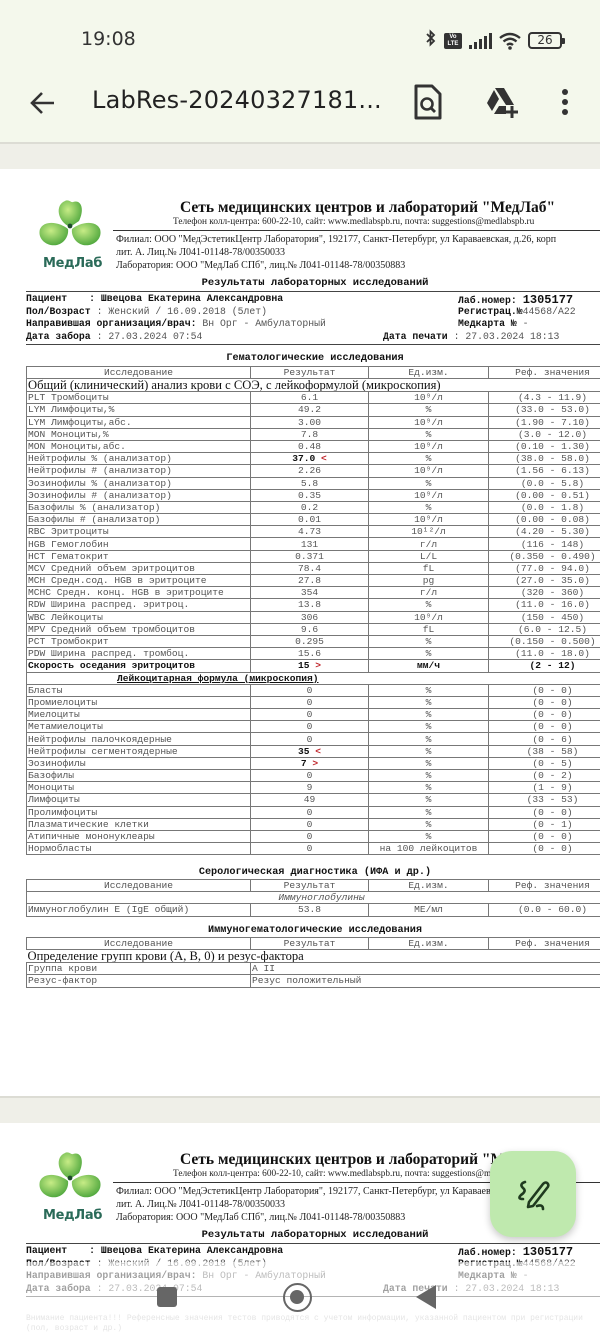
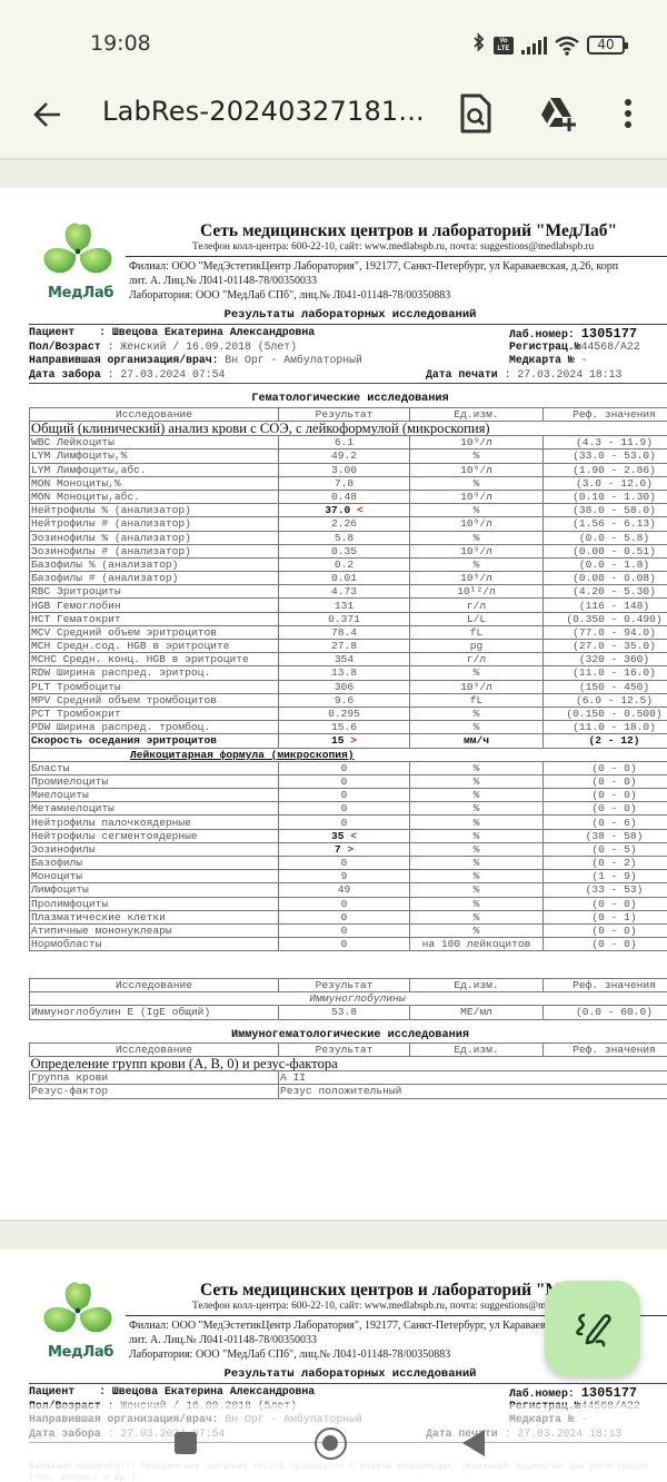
  19:08
- 26
+ 40
  LabRes-20240327181...
  МедЛаб
  Сеть медицинских центров и лабораторий "МедЛаб"
  Телефон колл-центра: 600-22-10, сайт: www.medlabspb.ru, почта: suggestions@medlabspb.ru
  Филиал: ООО "МедЭстетикЦентр Лаборатория", 192177, Санкт-Петербург, ул Караваевская, д.26, корп
  лит. А. Лиц.№ Л041-01148-78/00350033
  Лаборатория: ООО "МедЛаб СПб", лиц.№ Л041-01148-78/00350883
  Результаты лабораторных исследований
  Пациент : Швецова Екатерина Александровна
  Лаб.номер: 1305177
  Пол/Возраст : Женский / 16.09.2018 (5лет)
  Регистрац.№44568/А22
  Направившая организация/врач: Вн Орг - Амбулаторный
  Медкарта № -
  Дата забора : 27.03.2024 07:54
  Дата печати : 27.03.2024 18:13
  Гематологические исследования
  Исследование	Результат	Ед.изм.	Реф. значения
  Общий (клинический) анализ крови с СОЭ, с лейкоформулой (микроскопия)
- PLT Тромбоциты	6.1	10⁹/л	(4.3 - 11.9)
+ WBC Лейкоциты	6.1	10⁹/л	(4.3 - 11.9)
  LYM Лимфоциты,%	49.2	%	(33.0 - 53.0)
- LYM Лимфоциты,абс.	3.00	10⁹/л	(1.90 - 7.10)
+ LYM Лимфоциты,абс.	3.00	10⁹/л	(1.90 - 2.86)
  MON Моноциты,%	7.8	%	(3.0 - 12.0)
  MON Моноциты,абс.	0.48	10⁹/л	(0.10 - 1.30)
  Нейтрофилы % (анализатор)	37.0 <	%	(38.0 - 58.0)
  Нейтрофилы # (анализатор)	2.26	10⁹/л	(1.56 - 6.13)
  Эозинофилы % (анализатор)	5.8	%	(0.0 - 5.8)
  Эозинофилы # (анализатор)	0.35	10⁹/л	(0.00 - 0.51)
  Базофилы % (анализатор)	0.2	%	(0.0 - 1.8)
  Базофилы # (анализатор)	0.01	10⁹/л	(0.00 - 0.08)
  RBC Эритроциты	4.73	10¹²/л	(4.20 - 5.30)
  HGB Гемоглобин	131	г/л	(116 - 148)
  HCT Гематокрит	0.371	L/L	(0.350 - 0.490)
  MCV Средний объем эритроцитов	78.4	fL	(77.0 - 94.0)
  MCH Средн.сод. HGB в эритроците	27.8	pg	(27.0 - 35.0)
  MCHC Средн. конц. HGB в эритроците	354	г/л	(320 - 360)
  RDW Ширина распред. эритроц.	13.8	%	(11.0 - 16.0)
- WBC Лейкоциты	306	10⁹/л	(150 - 450)
+ PLT Тромбоциты	306	10⁹/л	(150 - 450)
  MPV Средний объем тромбоцитов	9.6	fL	(6.0 - 12.5)
  PCT Тромбокрит	0.295	%	(0.150 - 0.500)
  PDW Ширина распред. тромбоц.	15.6	%	(11.0 - 18.0)
  Скорость оседания эритроцитов	15 >	мм/ч	(2 - 12)
  Лейкоцитарная формула (микроскопия)
  Бласты	0	%	(0 - 0)
  Промиелоциты	0	%	(0 - 0)
  Миелоциты	0	%	(0 - 0)
  Метамиелоциты	0	%	(0 - 0)
  Нейтрофилы палочкоядерные	0	%	(0 - 6)
  Нейтрофилы сегментоядерные	35 <	%	(38 - 58)
  Эозинофилы	7 >	%	(0 - 5)
  Базофилы	0	%	(0 - 2)
  Моноциты	9	%	(1 - 9)
  Лимфоциты	49	%	(33 - 53)
  Пролимфоциты	0	%	(0 - 0)
  Плазматические клетки	0	%	(0 - 1)
  Атипичные мононуклеары	0	%	(0 - 0)
  Нормобласты	0	на 100 лейкоцитов	(0 - 0)
- Серологическая диагностика (ИФА и др.)
  Исследование	Результат	Ед.изм.	Реф. значения
  Иммуноглобулины
  Иммуноглобулин E (IgE общий)	53.8	МЕ/мл	(0.0 - 60.0)
  Иммуногематологические исследования
  Исследование	Результат	Ед.изм.	Реф. значения
  Определение групп крови (A, B, 0) и резус-фактора
  Группа крови	A II
  Резус-фактор	Резус положительный
  МедЛаб
  Сеть медицинских центров и лабораторий "
  Телефон колл-центра: 600-22-10, сайт: www.medlabspb.ru, почта: suggestions@m
  Филиал: ООО "МедЭстетикЦентр Лаборатория", 192177, Санкт-Петербург, ул Караваев
  лит. А. Лиц.№ Л041-01148-78/00350033
  Лаборатория: ООО "МедЛаб СПб", лиц.№ Л041-01148-78/00350883
  Результаты лабораторных исследований
  Пациент : Швецова Екатерина Александровна
  Лаб.номер: 1305177
  Пол/Возраст : Женский / 16.09.2018 (5лет)
  Регистрац.№44568/А22
  Направившая организация/врач: Вн Орг - Амбулаторный
  Медкарта № -
  Дата забора : 27.03.207:54
  Дата печати : 27.03.2024 18:13
  Внимание пациента!!! Референсные значения тестов приводятся с учетом информации, указанной пациентом при регистрации (пол, возраст и др.)
